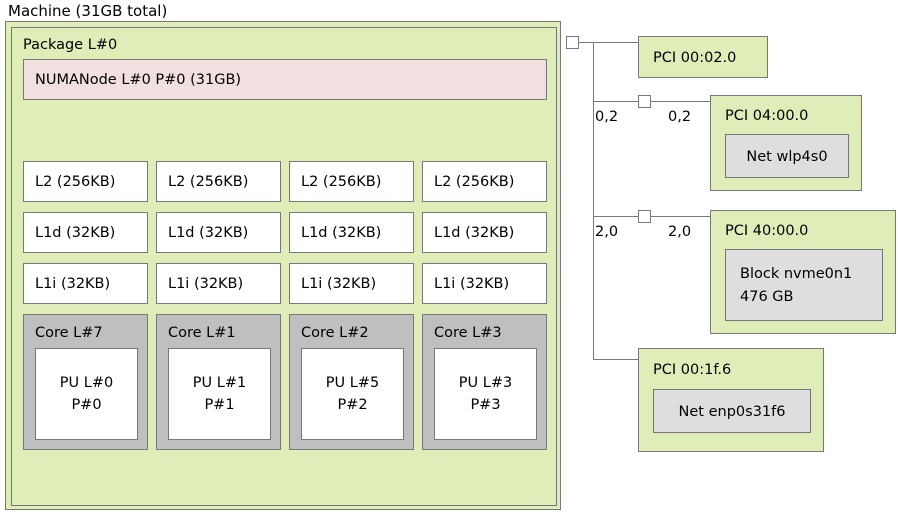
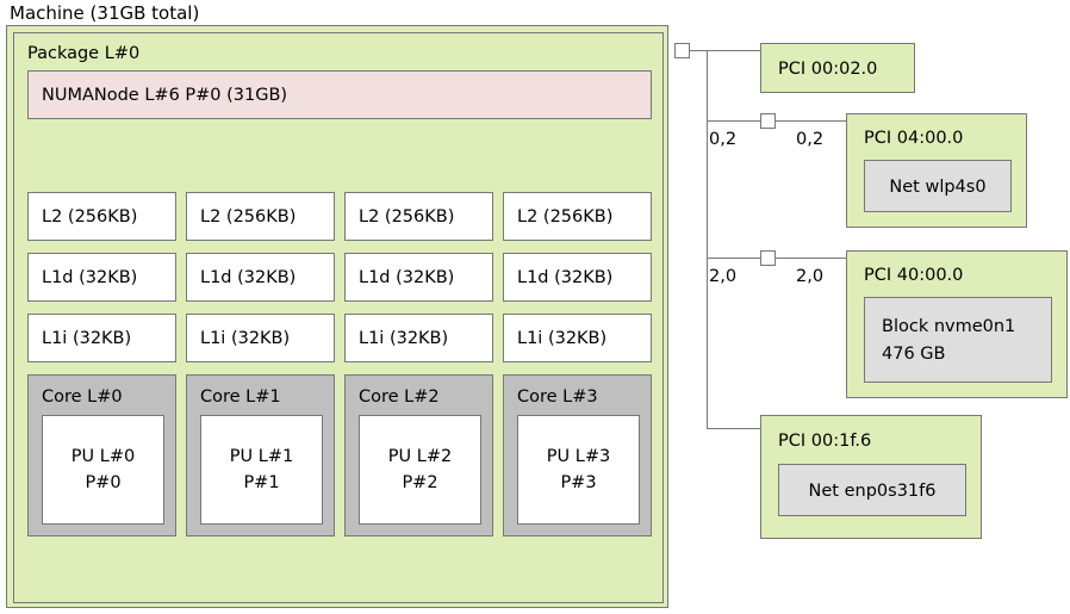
  Machine (31GB total)
  Package L#0
- NUMANode L#0 P#0 (31GB)
+ NUMANode L#6 P#0 (31GB)
  L2 (256KB)
  L2 (256KB)
  L2 (256KB)
  L2 (256KB)
  L1d (32KB)
  L1d (32KB)
  L1d (32KB)
  L1d (32KB)
  L1i (32KB)
  L1i (32KB)
  L1i (32KB)
  L1i (32KB)
- Core L#7
+ Core L#0
  PU L#0
  P#0
  Core L#1
  PU L#1
  P#1
  Core L#2
- PU L#5
+ PU L#2
  P#2
  Core L#3
  PU L#3
  P#3
  PCI 00:02.0
  0,2
  0,2
  PCI 04:00.0
  Net wlp4s0
  2,0
  2,0
  PCI 40:00.0
  Block nvme0n1
  476 GB
  PCI 00:1f.6
  Net enp0s31f6
